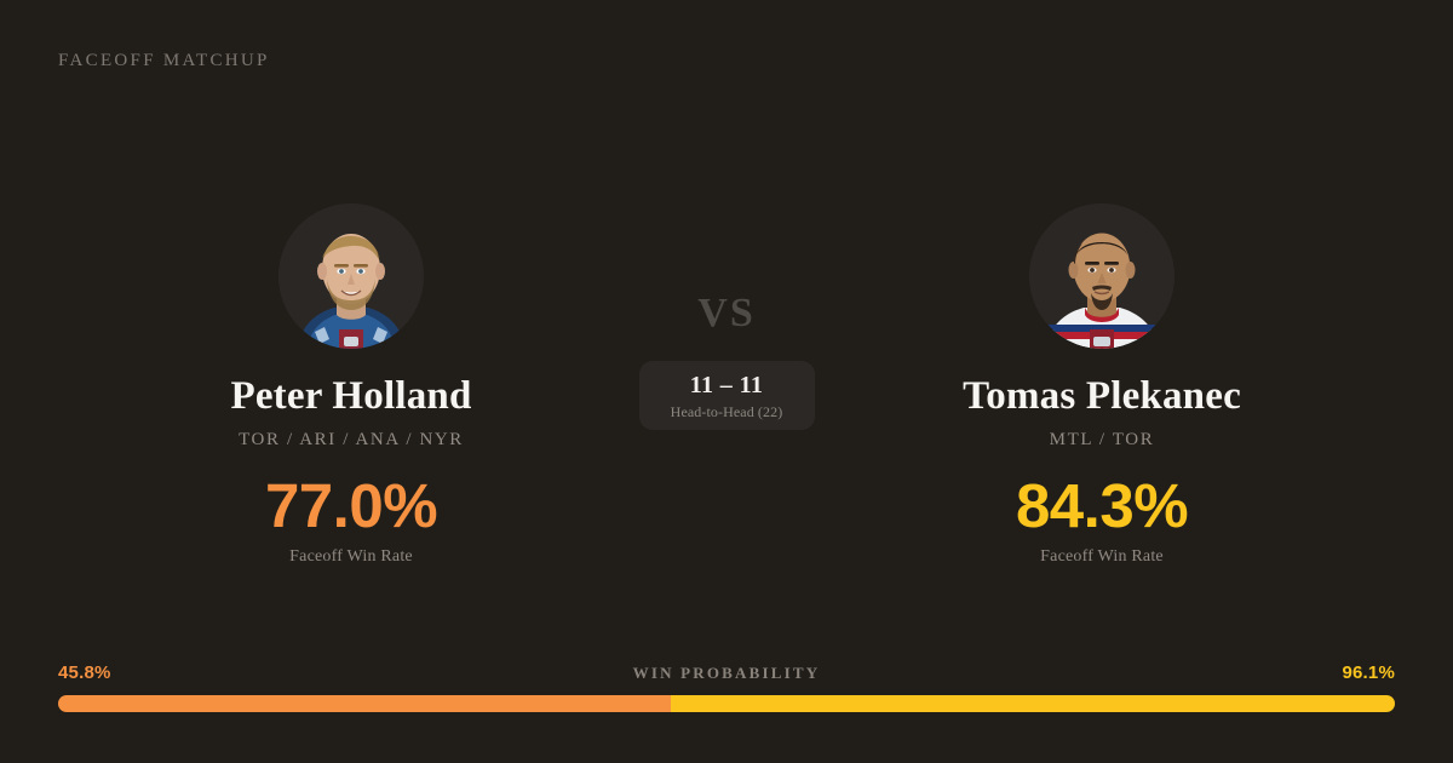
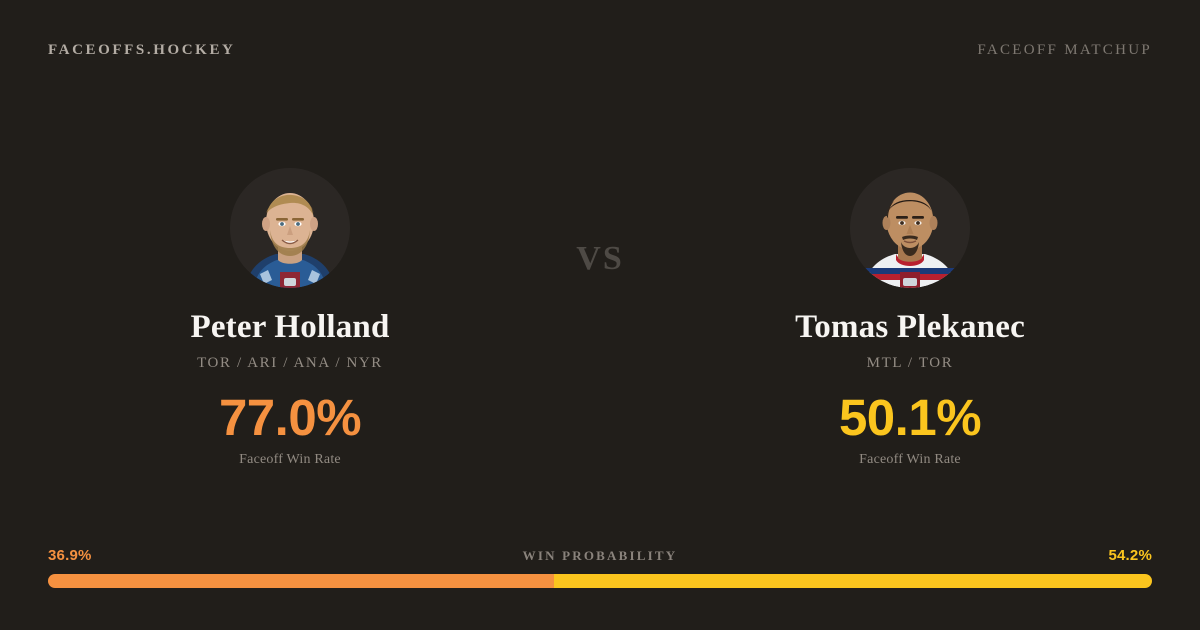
+ FACEOFFS.HOCKEY
  FACEOFF MATCHUP
  Peter Holland
  TOR / ARI / ANA / NYR
  77.0%
  Faceoff Win Rate
  VS
- 11 – 11
- Head-to-Head (22)
  Tomas Plekanec
  MTL / TOR
- 84.3%
+ 50.1%
  Faceoff Win Rate
- 45.8%
+ 36.9%
  WIN PROBABILITY
- 96.1%
+ 54.2%
